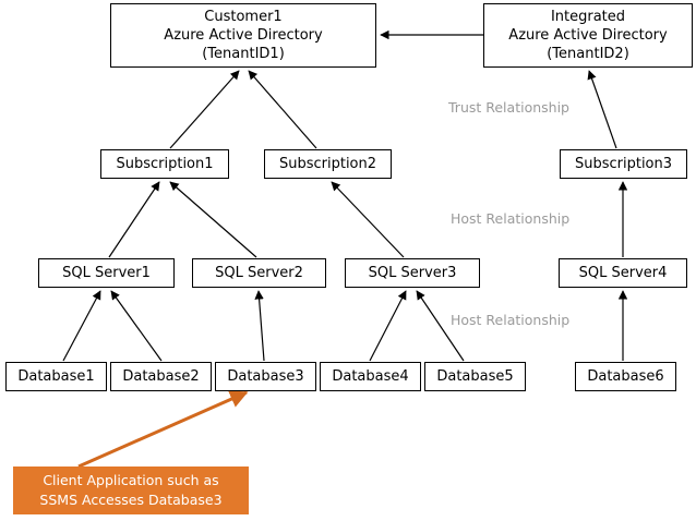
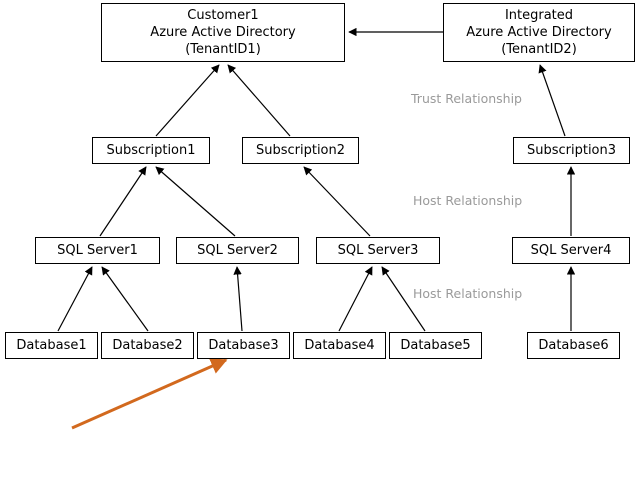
  Customer1
  Azure Active Directory
  (TenantID1)
  Integrated
  Azure Active Directory
  (TenantID2)
  Subscription1
  Subscription2
  Subscription3
  SQL Server1
  SQL Server2
  SQL Server3
  SQL Server4
  Database1
  Database2
  Database3
  Database4
  Database5
  Database6
  Trust Relationship
  Host Relationship
  Host Relationship
- Client Application such as
- SSMS Accesses Database3
